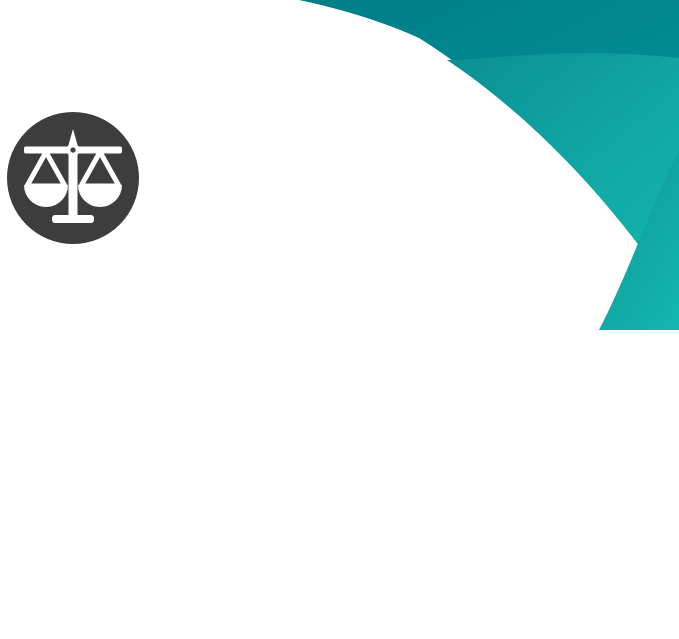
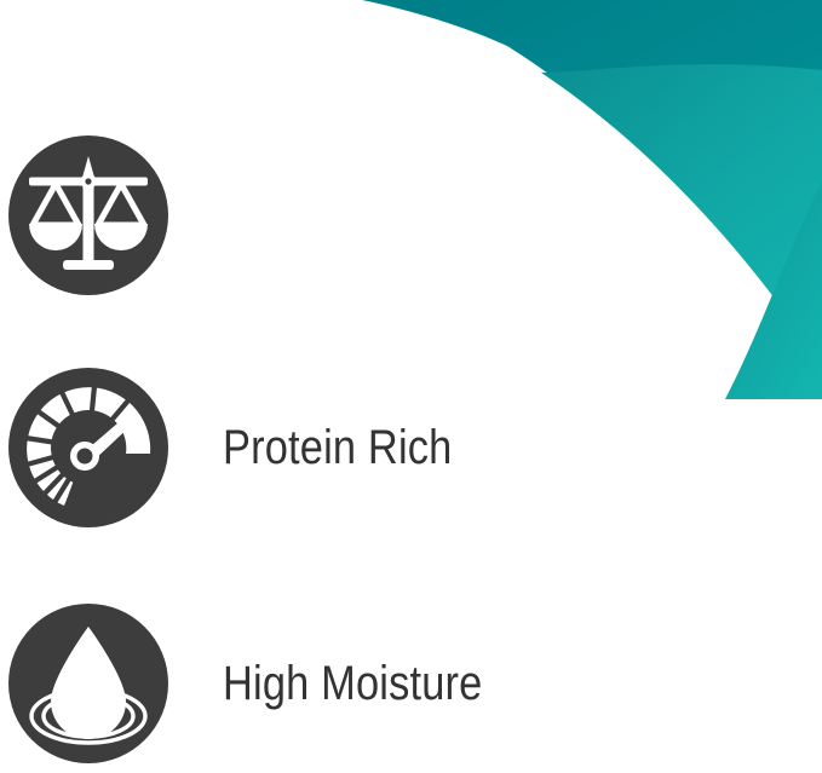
+ Protein Rich
+ High Moisture
